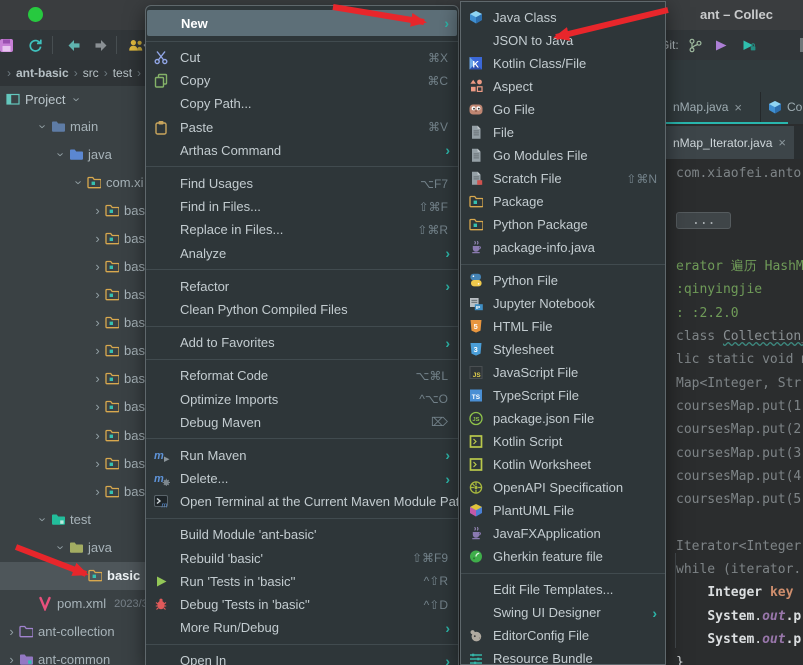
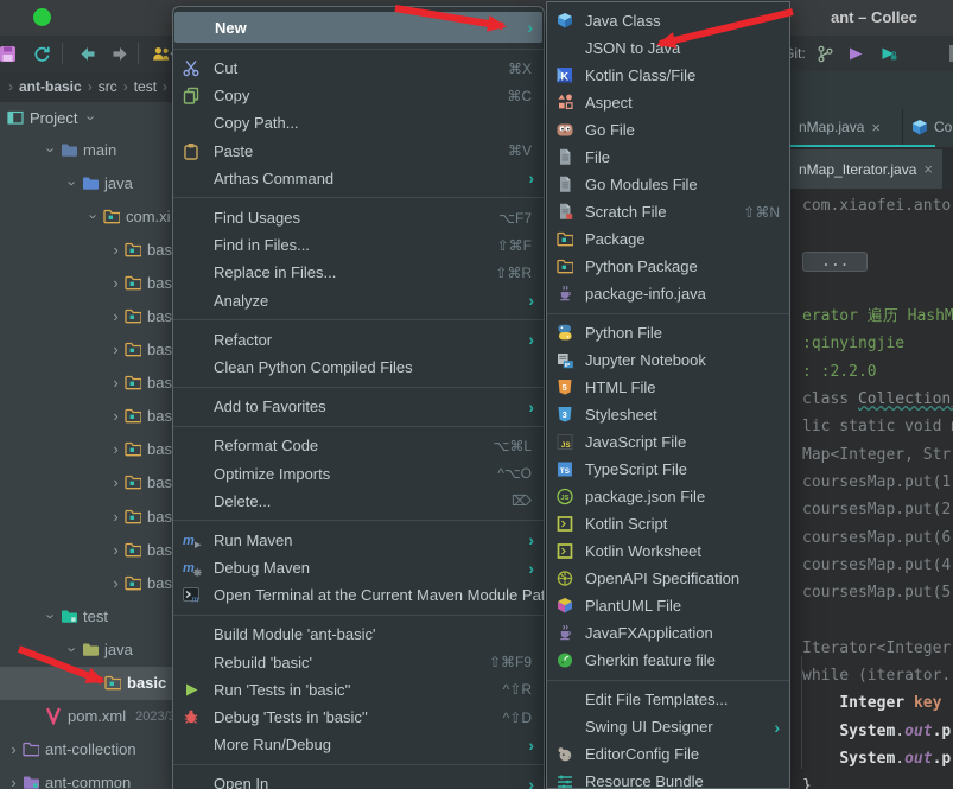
  ant – Collec
  it:
  ›
  ant-basic
  ›
  src
  ›
  test
  ›
  Project
  main
  java
  com.xi
  ›
  bas
  ›
  bas
  ›
  bas
  ›
  bas
  ›
  bas
  ›
  bas
  ›
  bas
  ›
  bas
  ›
  bas
  ›
  bas
  ›
  bas
  test
  java
  basic
  pom.xml
  2023/
  ›
  ant-collection
  ›
  ant-common
  nMap.java
  ×
  nMap_Iterator.java
  ×
  com.xiaofei.anto
  ...
  erator 遍历 HashM
  :qinyingjie
  : :2.2.0
  class Collection
  lic static void
  Map<Integer, Str
  coursesMap.put(1
  coursesMap.put(2
- coursesMap.put(3
+ coursesMap.put(6
  coursesMap.put(4
  coursesMap.put(5
  Iterator<Integer
  while (iterator.
  Integer key
  System.out.p
  System.out.p
  }
  New
  ›
  Cut
  ⌘X
  Copy
  ⌘C
  Copy Path...
  Paste
  ⌘V
  Arthas Command
  ›
  Find Usages
  ⌥F7
  Find in Files...
  ⇧⌘F
  Replace in Files...
  ⇧⌘R
  Analyze
  ›
  Refactor
  ›
  Clean Python Compiled Files
  Add to Favorites
  ›
  Reformat Code
  ⌥⌘L
  Optimize Imports
  ^⌥O
- Debug Maven
+ Delete...
  ⌦
  m
  Run Maven
  ›
  m
- Delete...
+ Debug Maven
  ›
  Open Terminal at the Current Maven Module Pat
  Build Module 'ant-basic'
  Rebuild 'basic'
  ⇧⌘F9
  Run 'Tests in 'basic''
  ^⇧R
  Debug 'Tests in 'basic''
  ^⇧D
  More Run/Debug
  ›
  Open In
  ›
  Java Class
  JSON to Java
  K
  Kotlin Class/File
  Aspect
  Go File
  File
  Go Modules File
  Scratch File
  ⇧⌘N
  Package
  Python Package
  package-info.java
  Python File
  Jupyter Notebook
  5
  HTML File
  3
  Stylesheet
  JavaScript File
  TypeScript File
  package.json File
  Kotlin Script
  Kotlin Worksheet
  OpenAPI Specification
  PlantUML File
  JavaFXApplication
  Gherkin feature file
  Edit File Templates...
  Swing UI Designer
  ›
  EditorConfig File
  Resource Bundle
